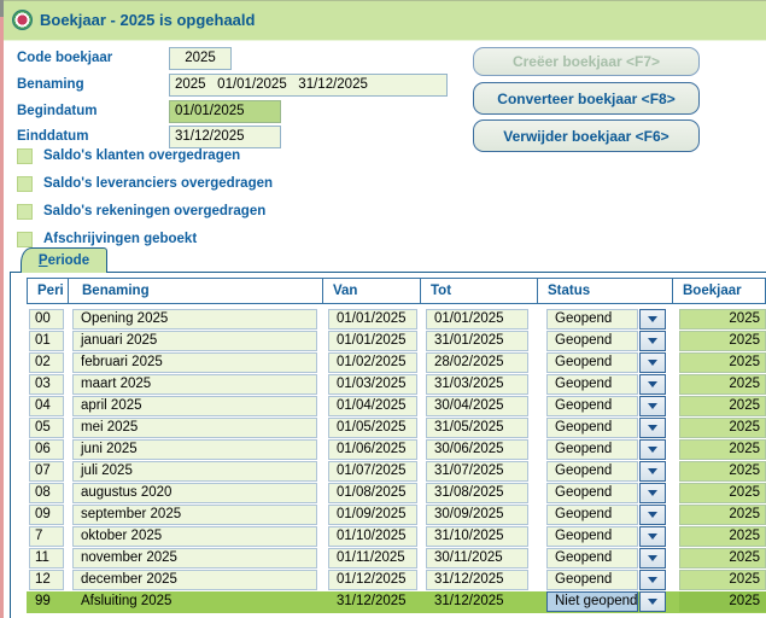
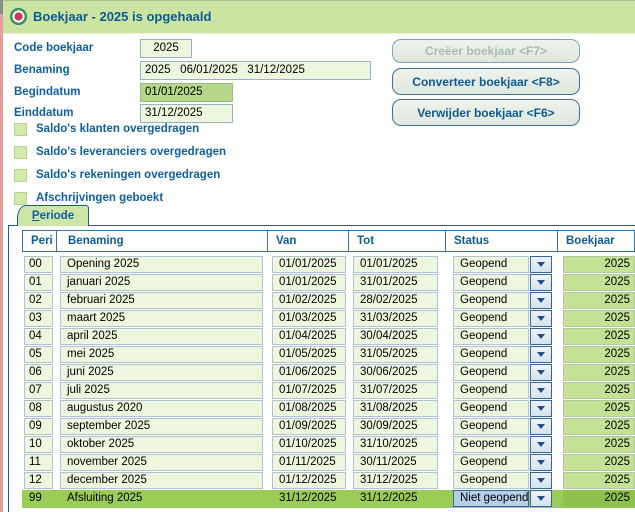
  Boekjaar - 2025 is opgehaald
  Code boekjaar
  Benaming
  Begindatum
  Einddatum
  2025
- 2025 01/01/2025 31/12/2025
+ 2025 06/01/2025 31/12/2025
  01/01/2025
  31/12/2025
  Creëer boekjaar <F7>
  Converteer boekjaar <F8>
  Verwijder boekjaar <F6>
  Saldo's klanten overgedragen
  Saldo's leveranciers overgedragen
  Saldo's rekeningen overgedragen
  Afschrijvingen geboekt
  Periode
  Peri
  Benaming
  Van
  Tot
  Status
  Boekjaar
  00
  Opening 2025
  01/01/2025
  01/01/2025
  Geopend
  2025
  01
  januari 2025
  01/01/2025
  31/01/2025
  Geopend
  2025
  02
  februari 2025
  01/02/2025
  28/02/2025
  Geopend
  2025
  03
  maart 2025
  01/03/2025
  31/03/2025
  Geopend
  2025
  04
  april 2025
  01/04/2025
  30/04/2025
  Geopend
  2025
  05
  mei 2025
  01/05/2025
  31/05/2025
  Geopend
  2025
  06
  juni 2025
  01/06/2025
  30/06/2025
  Geopend
  2025
  07
  juli 2025
  01/07/2025
  31/07/2025
  Geopend
  2025
  08
  augustus 2020
  01/08/2025
  31/08/2025
  Geopend
  2025
  09
  september 2025
  01/09/2025
  30/09/2025
  Geopend
  2025
- 7
+ 10
  oktober 2025
  01/10/2025
  31/10/2025
  Geopend
  2025
  11
  november 2025
  01/11/2025
  30/11/2025
  Geopend
  2025
  12
  december 2025
  01/12/2025
  31/12/2025
  Geopend
  2025
  99
  Afsluiting 2025
  31/12/2025
  31/12/2025
  Niet geopend
  2025
